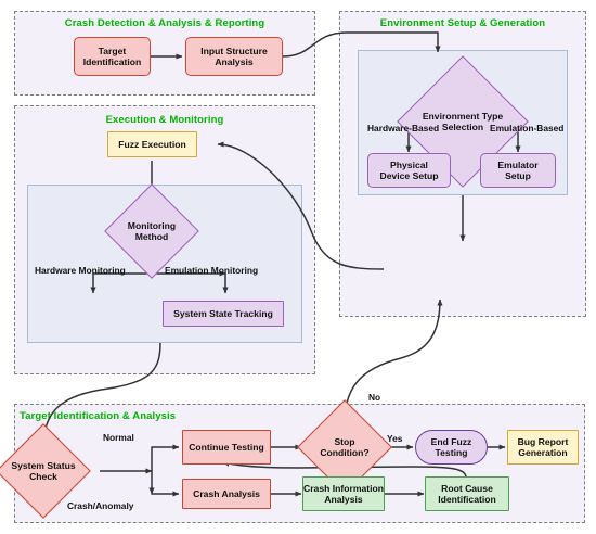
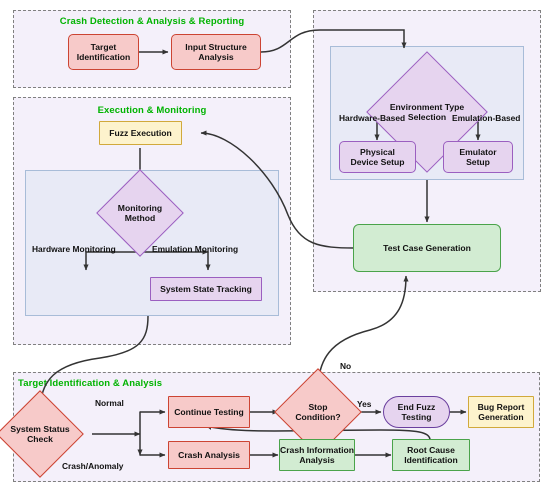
  Crash Detection & Analysis & Reporting
- Environment Setup & Generation
  Execution & Monitoring
  Target Identification & Analysis
  Target
  Identification
  Input Structure
  Analysis
  Environment Type
  Selection
  Hardware-Based
  Emulation-Based
  Physical
  Device Setup
  Emulator
  Setup
+ Test Case Generation
  Fuzz Execution
  Monitoring
  Method
  Hardware Monitoring
  Emulation Monitoring
  System State Tracking
  System Status
  Check
  Normal
  Crash/Anomaly
  Continue Testing
  Stop
  Condition?
  Yes
  No
  End Fuzz
  Testing
  Bug Report
  Generation
  Crash Analysis
  Crash Information
  Analysis
  Root Cause
  Identification
